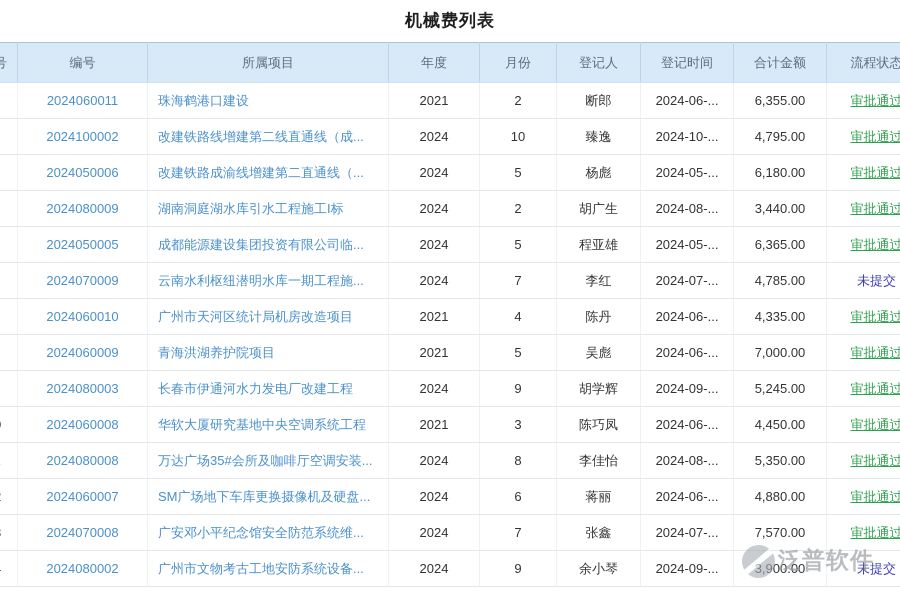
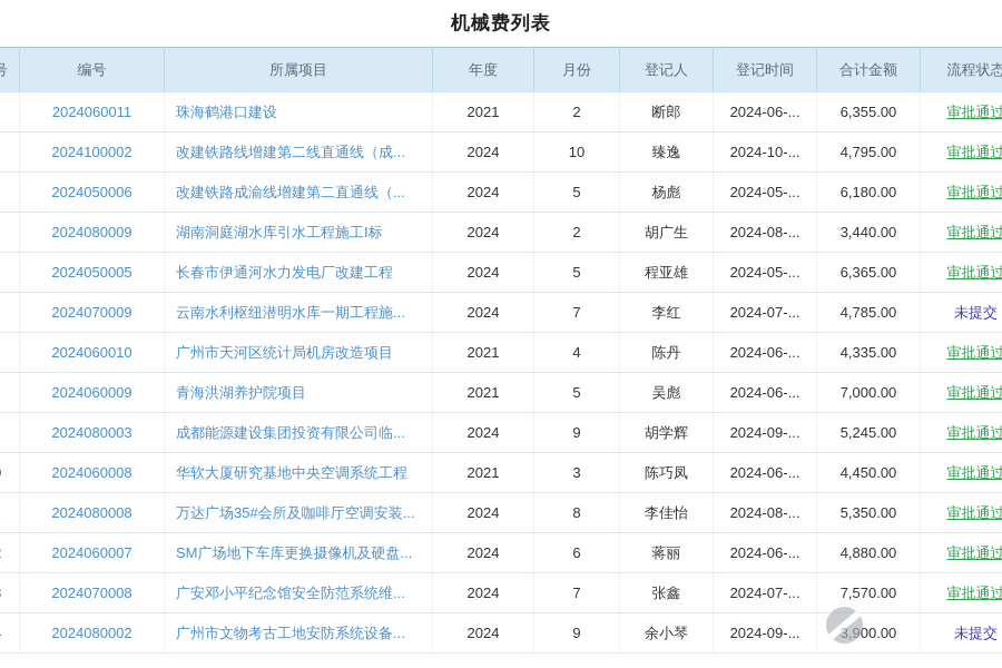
  机械费列表
  号	编号	所属项目	年度	月份	登记人	登记时间	合计金额	流程状态
  	2024060011	珠海鹤港口建设	2021	2	断郎	2024-06-...	6,355.00	审批通过
  	2024100002	改建铁路线增建第二线直通线（成...	2024	10	臻逸	2024-10-...	4,795.00	审批通过
  	2024050006	改建铁路成渝线增建第二直通线（...	2024	5	杨彪	2024-05-...	6,180.00	审批通过
  	2024080009	湖南洞庭湖水库引水工程施工I标	2024	2	胡广生	2024-08-...	3,440.00	审批通过
- 	2024050005	成都能源建设集团投资有限公司临...	2024	5	程亚雄	2024-05-...	6,365.00	审批通过
+ 	2024050005	长春市伊通河水力发电厂改建工程	2024	5	程亚雄	2024-05-...	6,365.00	审批通过
  	2024070009	云南水利枢纽潜明水库一期工程施...	2024	7	李红	2024-07-...	4,785.00	未提交
  	2024060010	广州市天河区统计局机房改造项目	2021	4	陈丹	2024-06-...	4,335.00	审批通过
  	2024060009	青海洪湖养护院项目	2021	5	吴彪	2024-06-...	7,000.00	审批通过
- 	2024080003	长春市伊通河水力发电厂改建工程	2024	9	胡学辉	2024-09-...	5,245.00	审批通过
+ 	2024080003	成都能源建设集团投资有限公司临...	2024	9	胡学辉	2024-09-...	5,245.00	审批通过
  	2024060008	华软大厦研究基地中央空调系统工程	2021	3	陈巧凤	2024-06-...	4,450.00	审批通过
  	2024080008	万达广场35#会所及咖啡厅空调安装...	2024	8	李佳怡	2024-08-...	5,350.00	审批通过
  	2024060007	SM广场地下车库更换摄像机及硬盘...	2024	6	蒋丽	2024-06-...	4,880.00	审批通过
  	2024070008	广安邓小平纪念馆安全防范系统维...	2024	7	张鑫	2024-07-...	7,570.00	审批通过
  	2024080002	广州市文物考古工地安防系统设备...	2024	9	余小琴	2024-09-...	3,900.00	未提交
- 泛普软件
